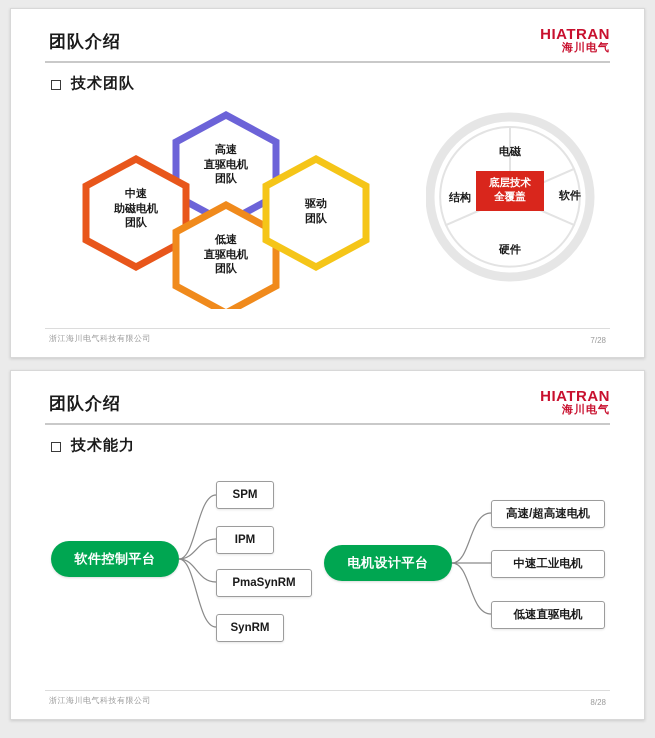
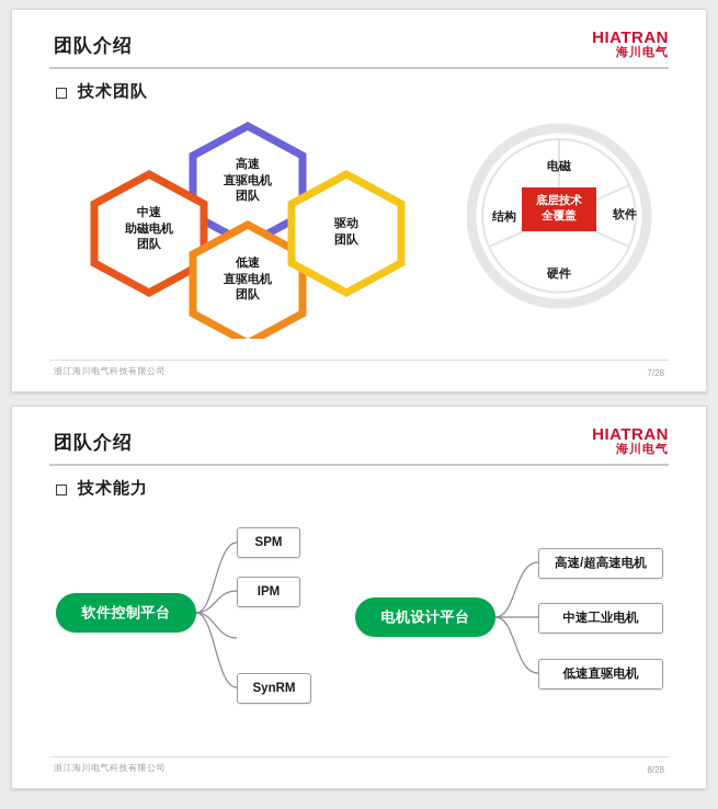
  团队介绍
  HIATRAN
  海川电气
  技术团队
  高速
  直驱电机
  团队
  中速
  助磁电机
  团队
  低速
  直驱电机
  团队
  驱动
  团队
  电磁
  软件
  硬件
  结构
  底层技术
  全覆盖
  浙江海川电气科技有限公司
  7/28
  团队介绍
  HIATRAN
  海川电气
  技术能力
  软件控制平台
  SPM
  IPM
- PmaSynRM
  SynRM
  电机设计平台
  高速/超高速电机
  中速工业电机
  低速直驱电机
  浙江海川电气科技有限公司
  8/28
